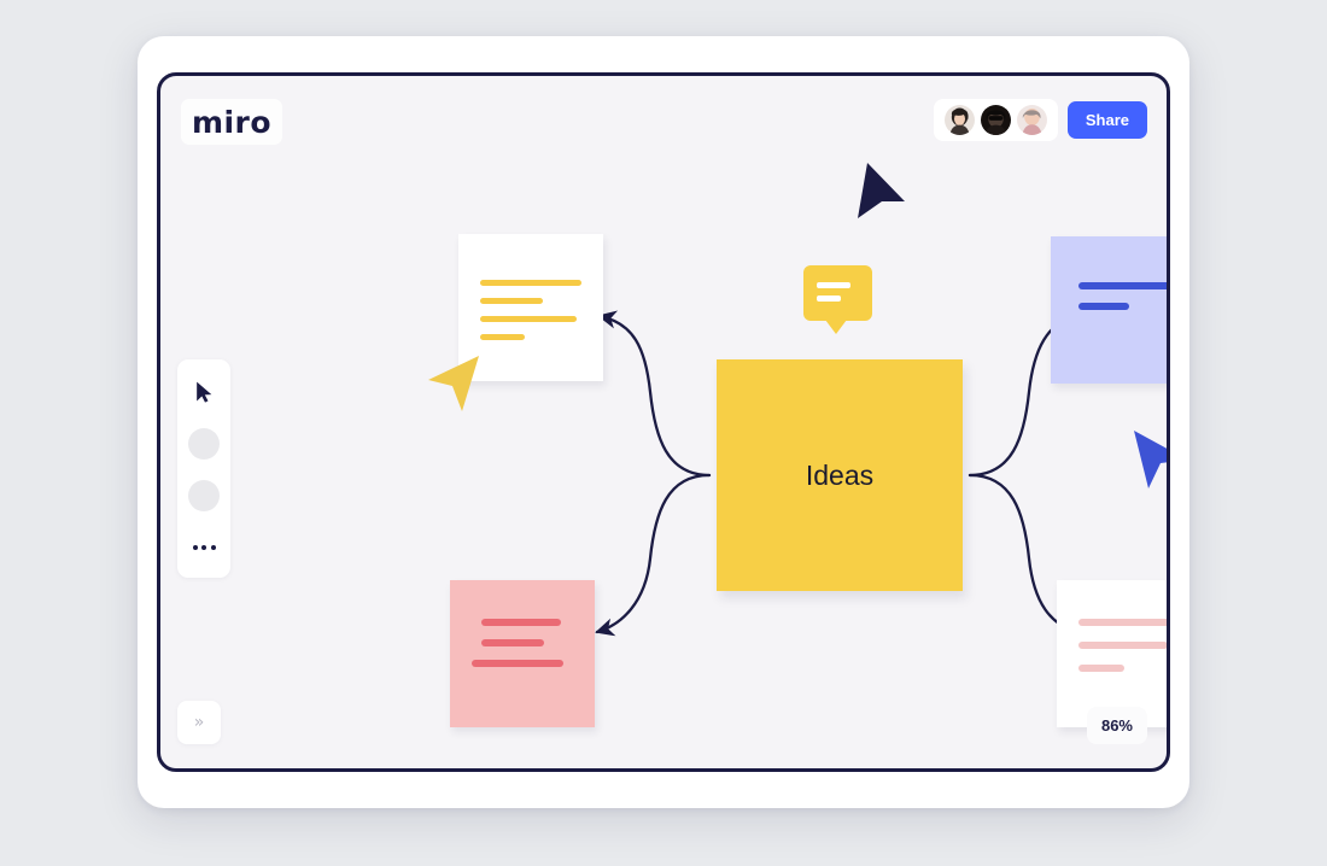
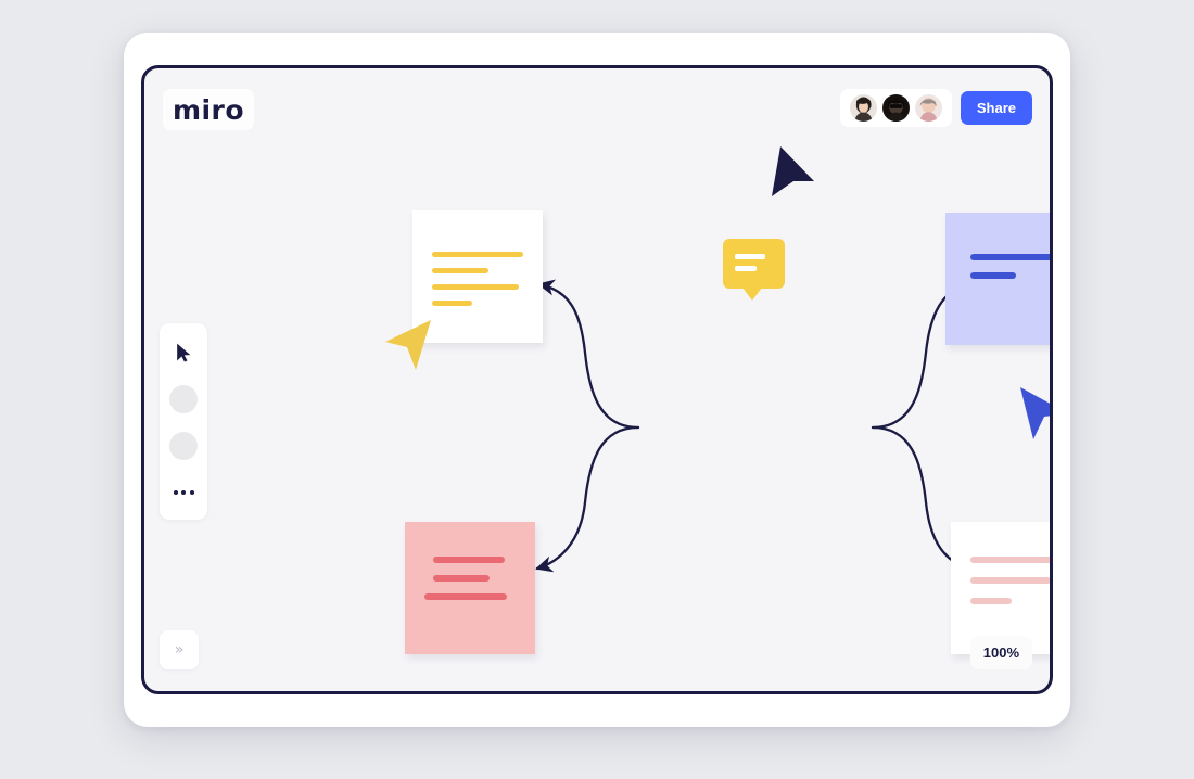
  miro
  Share
- Ideas
  »
- 86%
+ 100%
